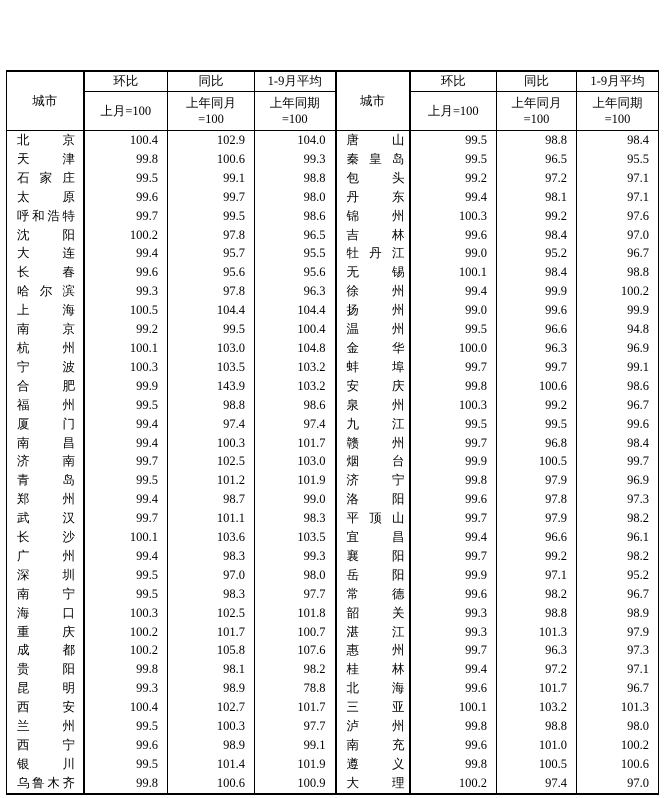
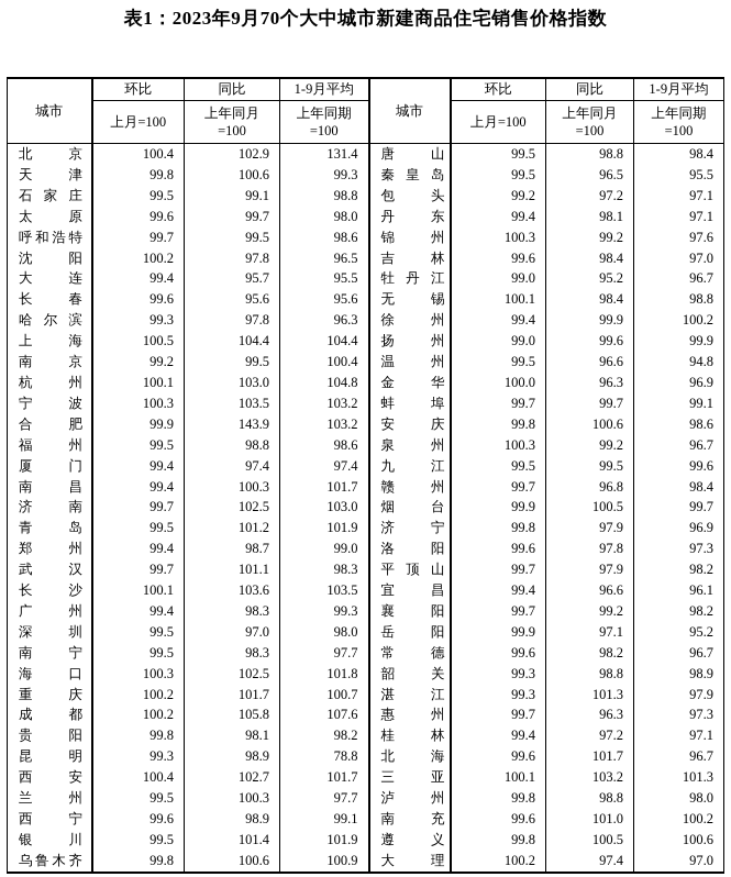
+ 表1：2023年9月70个大中城市新建商品住宅销售价格指数
  城市	环比	同比	1-9月平均	城市	环比	同比	1-9月平均
  上月=100	上年同月=100	上年同期=100	上月=100	上年同月=100	上年同期=100
- 北 京	100.4	102.9	104.0	唐 山	99.5	98.8	98.4
+ 北 京	100.4	102.9	131.4	唐 山	99.5	98.8	98.4
  天 津	99.8	100.6	99.3	秦 皇 岛	99.5	96.5	95.5
  石 家 庄	99.5	99.1	98.8	包 头	99.2	97.2	97.1
  太 原	99.6	99.7	98.0	丹 东	99.4	98.1	97.1
  呼 和 浩 特	99.7	99.5	98.6	锦 州	100.3	99.2	97.6
  沈 阳	100.2	97.8	96.5	吉 林	99.6	98.4	97.0
  大 连	99.4	95.7	95.5	牡 丹 江	99.0	95.2	96.7
  长 春	99.6	95.6	95.6	无 锡	100.1	98.4	98.8
  哈 尔 滨	99.3	97.8	96.3	徐 州	99.4	99.9	100.2
  上 海	100.5	104.4	104.4	扬 州	99.0	99.6	99.9
  南 京	99.2	99.5	100.4	温 州	99.5	96.6	94.8
  杭 州	100.1	103.0	104.8	金 华	100.0	96.3	96.9
  宁 波	100.3	103.5	103.2	蚌 埠	99.7	99.7	99.1
  合 肥	99.9	143.9	103.2	安 庆	99.8	100.6	98.6
  福 州	99.5	98.8	98.6	泉 州	100.3	99.2	96.7
  厦 门	99.4	97.4	97.4	九 江	99.5	99.5	99.6
  南 昌	99.4	100.3	101.7	赣 州	99.7	96.8	98.4
  济 南	99.7	102.5	103.0	烟 台	99.9	100.5	99.7
  青 岛	99.5	101.2	101.9	济 宁	99.8	97.9	96.9
  郑 州	99.4	98.7	99.0	洛 阳	99.6	97.8	97.3
  武 汉	99.7	101.1	98.3	平 顶 山	99.7	97.9	98.2
  长 沙	100.1	103.6	103.5	宜 昌	99.4	96.6	96.1
  广 州	99.4	98.3	99.3	襄 阳	99.7	99.2	98.2
  深 圳	99.5	97.0	98.0	岳 阳	99.9	97.1	95.2
  南 宁	99.5	98.3	97.7	常 德	99.6	98.2	96.7
  海 口	100.3	102.5	101.8	韶 关	99.3	98.8	98.9
  重 庆	100.2	101.7	100.7	湛 江	99.3	101.3	97.9
  成 都	100.2	105.8	107.6	惠 州	99.7	96.3	97.3
  贵 阳	99.8	98.1	98.2	桂 林	99.4	97.2	97.1
  昆 明	99.3	98.9	78.8	北 海	99.6	101.7	96.7
  西 安	100.4	102.7	101.7	三 亚	100.1	103.2	101.3
  兰 州	99.5	100.3	97.7	泸 州	99.8	98.8	98.0
  西 宁	99.6	98.9	99.1	南 充	99.6	101.0	100.2
  银 川	99.5	101.4	101.9	遵 义	99.8	100.5	100.6
  乌 鲁 木 齐	99.8	100.6	100.9	大 理	100.2	97.4	97.0
